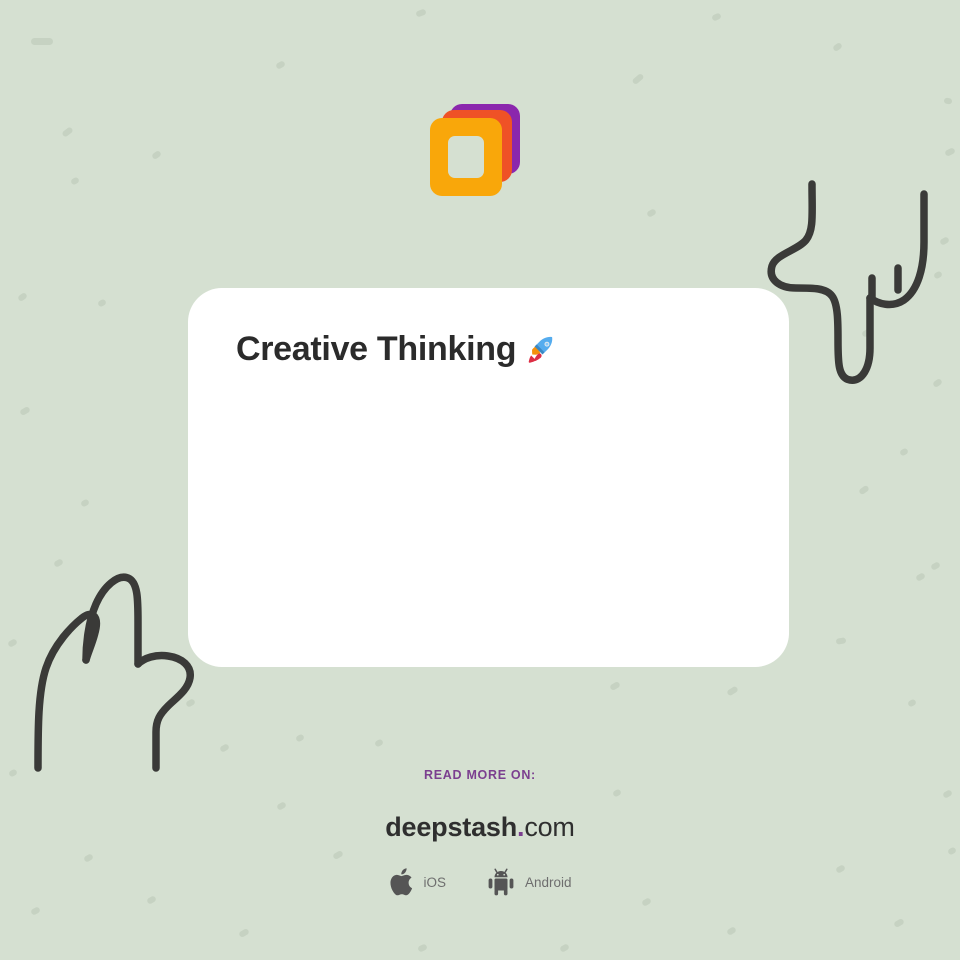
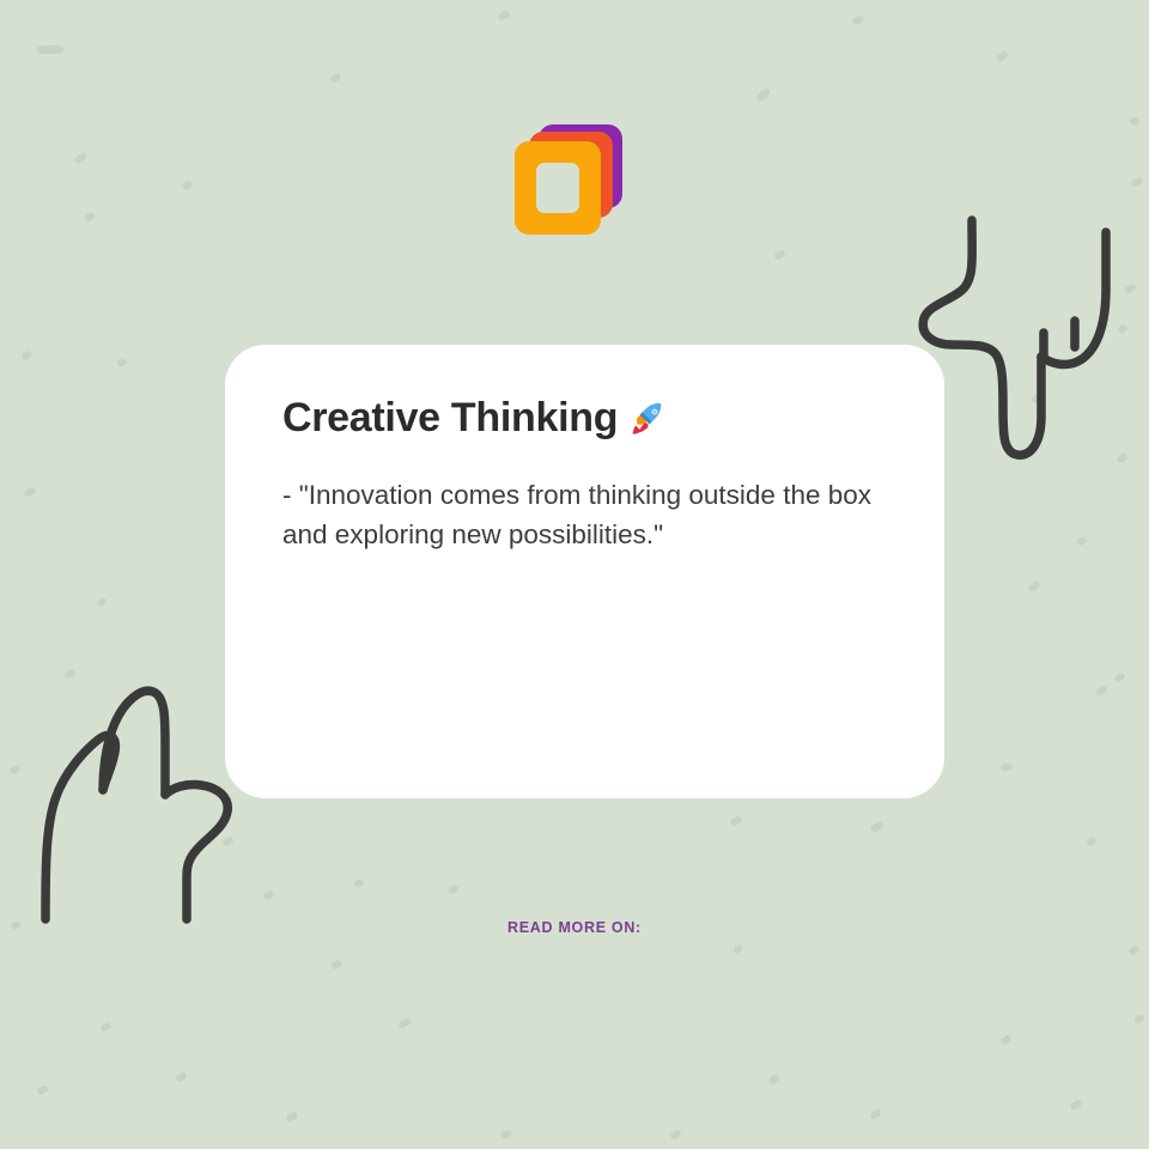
  Creative Thinking
+ - "Innovation comes from thinking outside the box and exploring new possibilities."
  READ MORE ON:
- deepstash.com
- iOS
- Android
